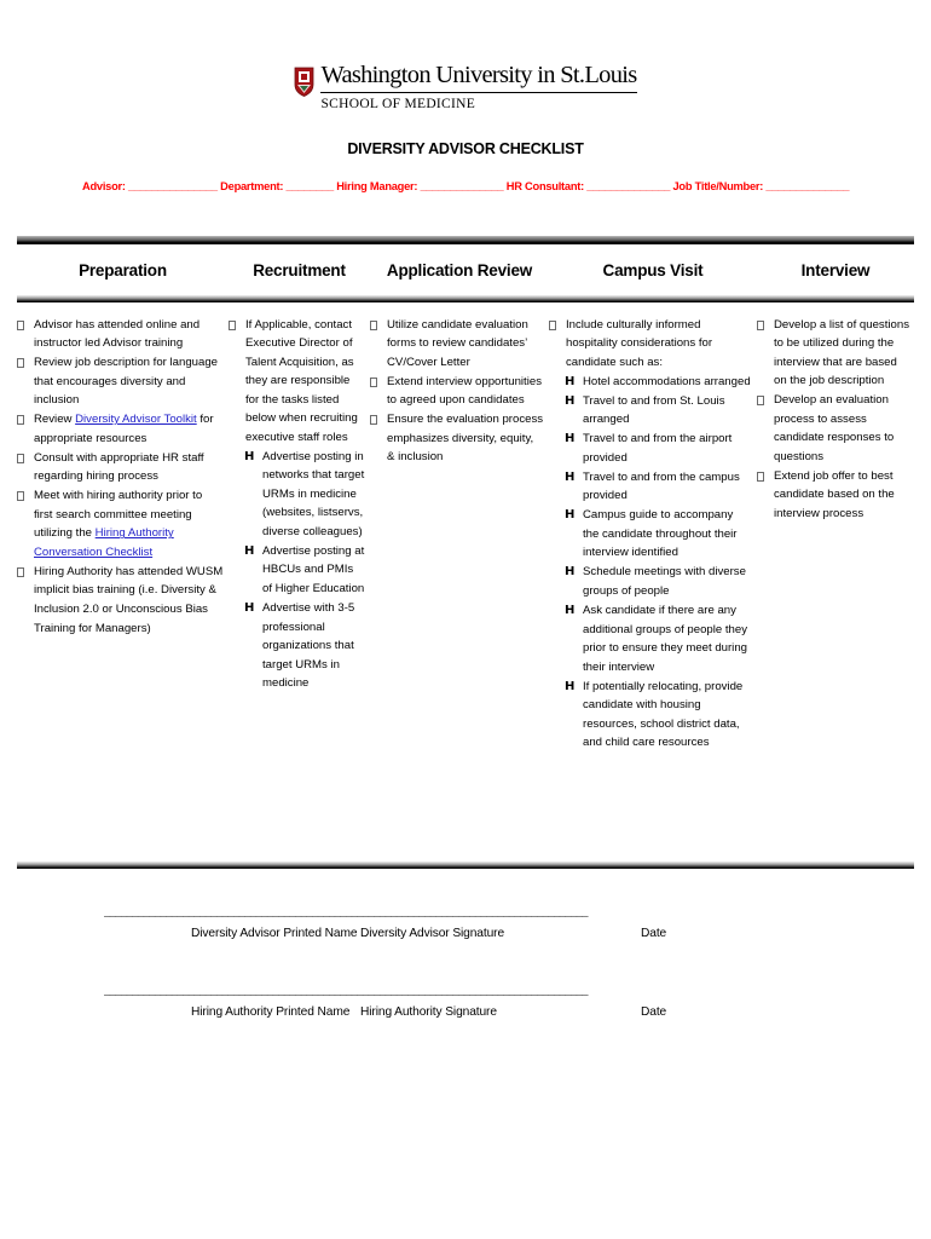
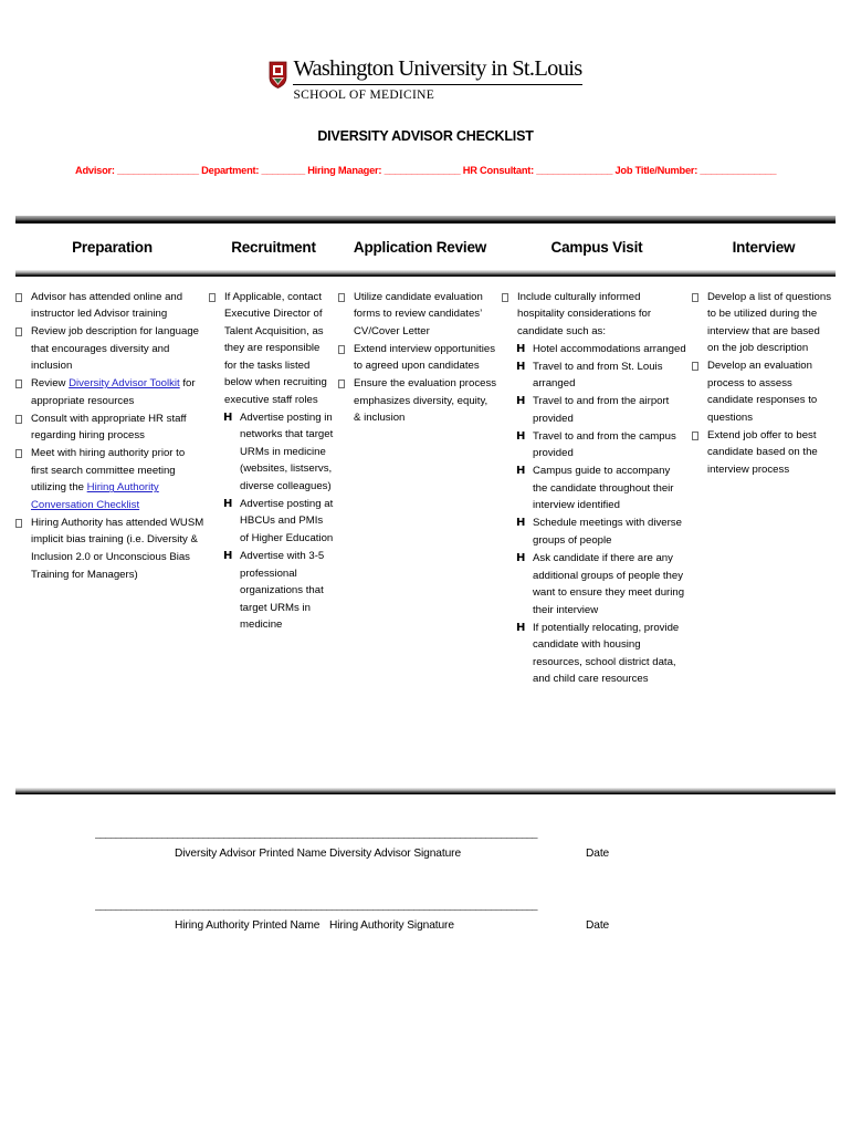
  Washington University in St.Louis
  SCHOOL OF MEDICINE
  DIVERSITY ADVISOR CHECKLIST
  Advisor: _______________ Department: ________ Hiring Manager: ______________ HR Consultant: ______________ Job Title/Number: ______________
  Preparation
  Recruitment
  Application Review
  Campus Visit
  Interview
  Advisor has attended online and instructor led Advisor training
  Review job description for language that encourages diversity and inclusion
  Review Diversity Advisor Toolkit for appropriate resources
  Consult with appropriate HR staff regarding hiring process
  Meet with hiring authority prior to first search committee meeting utilizing the Hiring Authority Conversation Checklist
  Hiring Authority has attended WUSM implicit bias training (i.e. Diversity & Inclusion 2.0 or Unconscious Bias Training for Managers)
  If Applicable, contact Executive Director of Talent Acquisition, as they are responsible for the tasks listed below when recruiting executive staff roles
  H
  Advertise posting in networks that target URMs in medicine (websites, listservs, diverse colleagues)
  H
  Advertise posting at HBCUs and PMIs of Higher Education
  H
  Advertise with 3-5 professional organizations that target URMs in medicine
  Utilize candidate evaluation forms to review candidates’ CV/Cover Letter
  Extend interview opportunities to agreed upon candidates
  Ensure the evaluation process emphasizes diversity, equity, & inclusion
  Include culturally informed hospitality considerations for candidate such as:
  H
  Hotel accommodations arranged
  H
  Travel to and from St. Louis arranged
  H
  Travel to and from the airport provided
  H
  Travel to and from the campus provided
  H
  Campus guide to accompany the candidate throughout their interview identified
  H
  Schedule meetings with diverse groups of people
  H
- Ask candidate if there are any additional groups of people they prior to ensure they meet during their interview
+ Ask candidate if there are any additional groups of people they want to ensure they meet during their interview
  H
  If potentially relocating, provide candidate with housing resources, school district data, and child care resources
  Develop a list of questions to be utilized during the interview that are based on the job description
  Develop an evaluation process to assess candidate responses to questions
  Extend job offer to best candidate based on the interview process
  ______________________________________________________________________________________
  Diversity Advisor Printed Name
  Diversity Advisor Signature
  Date
  ______________________________________________________________________________________
  Hiring Authority Printed Name
  Hiring Authority Signature
  Date
